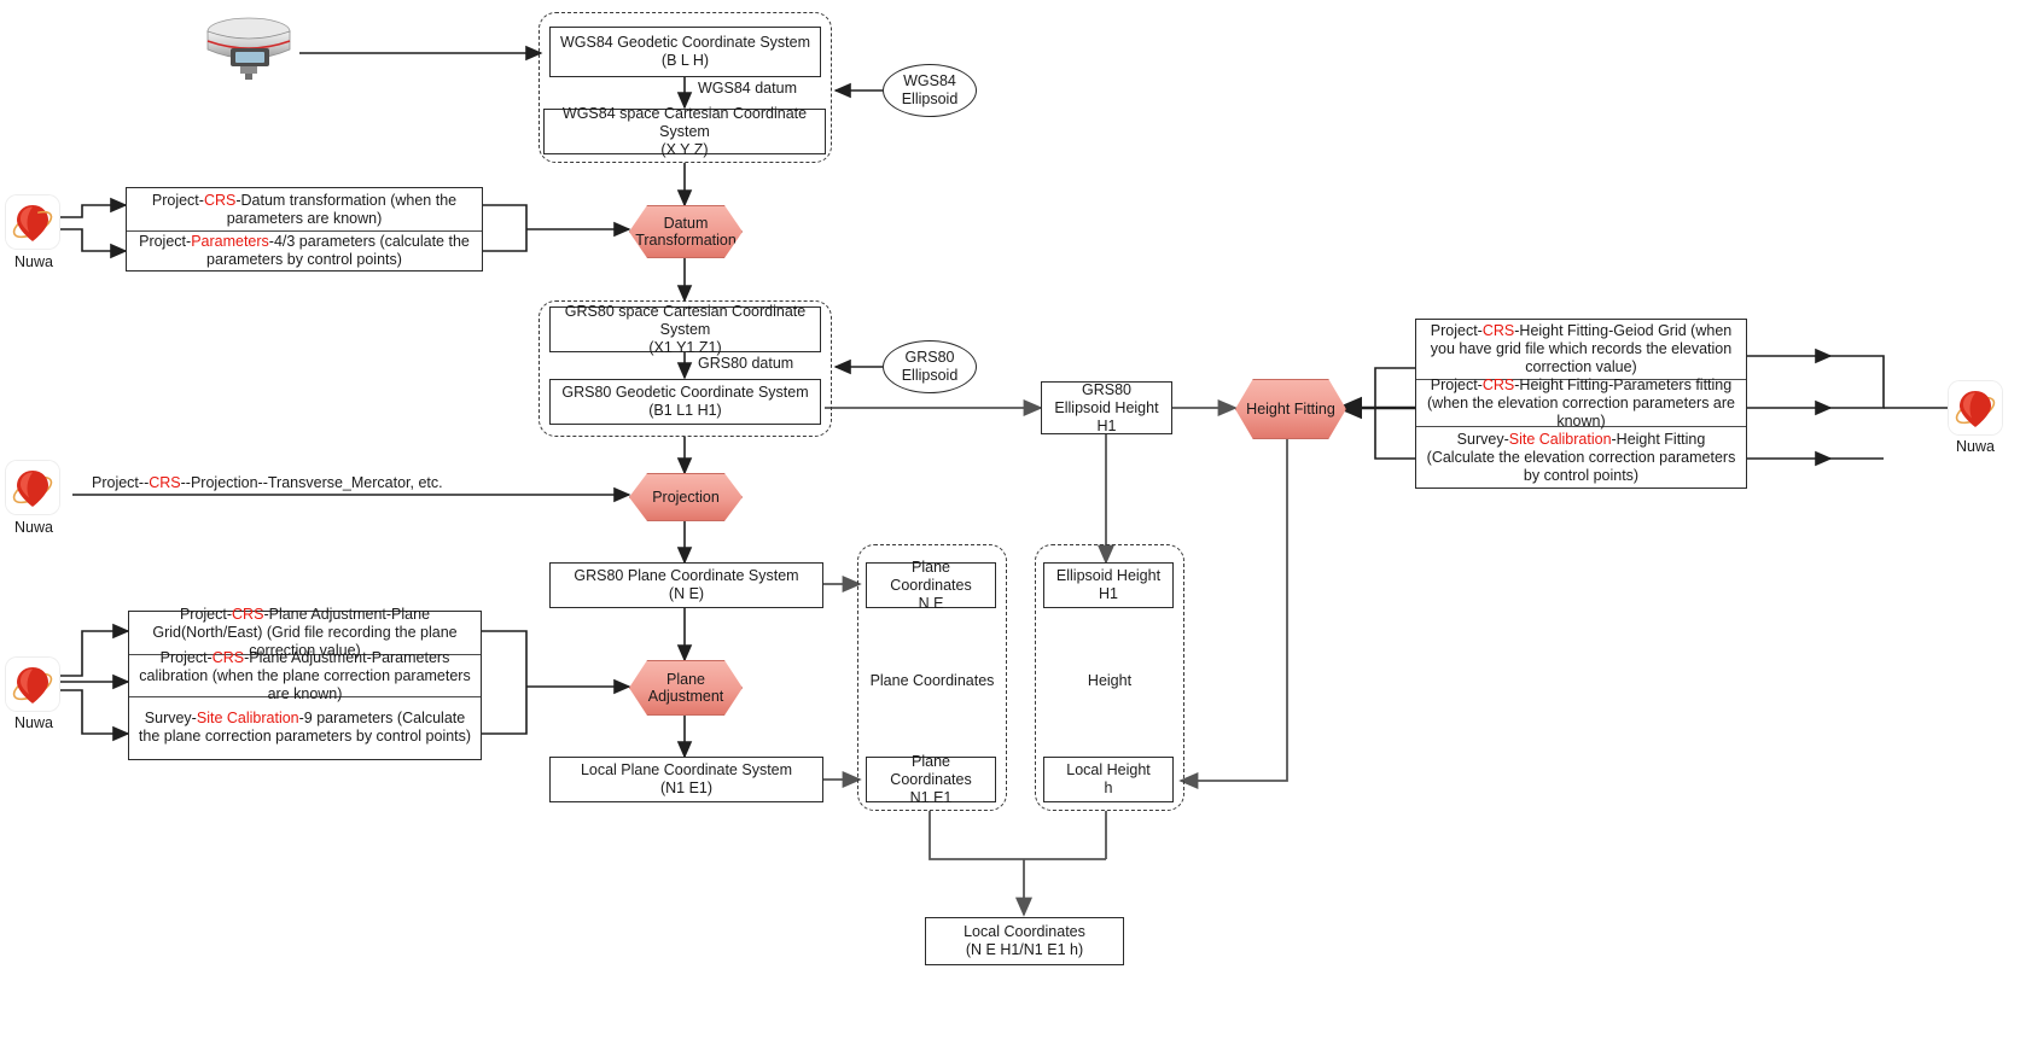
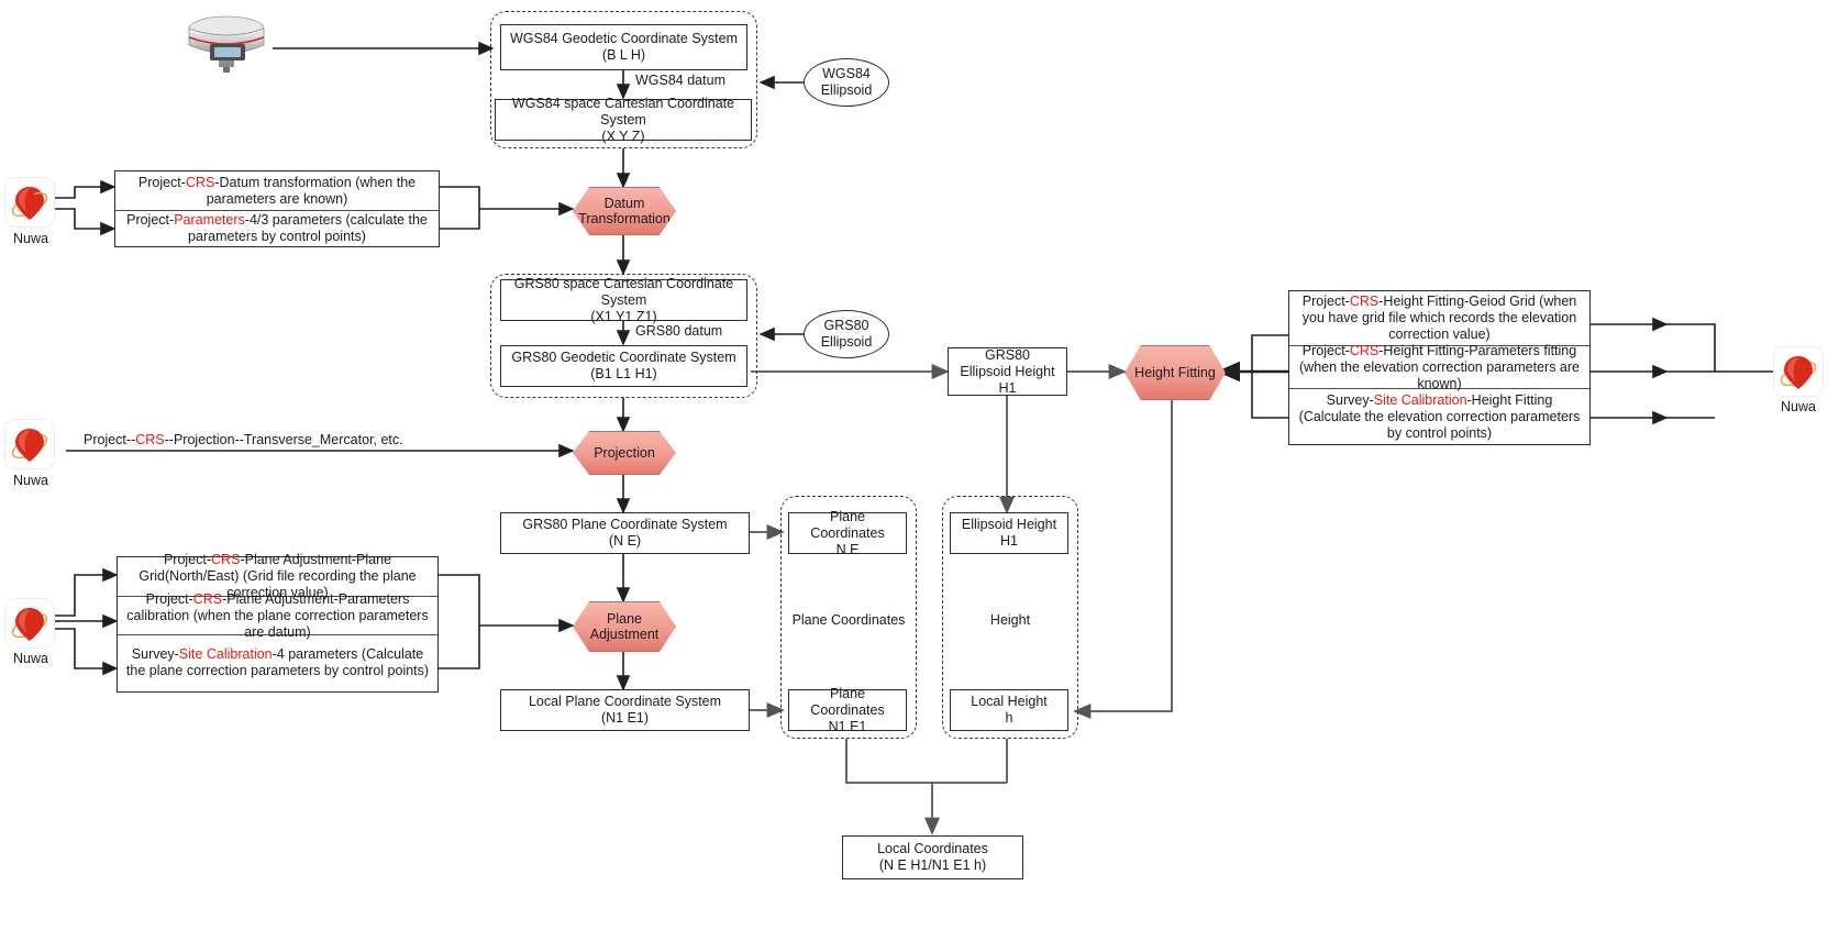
  WGS84 Geodetic Coordinate System
  (B L H)
  WGS84 space Cartesian Coordinate System
  (X Y Z)
  WGS84 datum
  WGS84 Ellipsoid
  Nuwa
  Project-CRS-Datum transformation (when the parameters are known)
  Project-Parameters-4/3 parameters (calculate the parameters by control points)
  Datum Transformation
  GRS80 space Cartesian Coordinate System
  (X1 Y1 Z1)
  GRS80 Geodetic Coordinate System
  (B1 L1 H1)
  GRS80 datum
  GRS80 Ellipsoid
  GRS80
  Ellipsoid Height H1
  Height Fitting
  Project-CRS-Height Fitting-Geiod Grid (when you have grid file which records the elevation correction value)
  Project-CRS-Height Fitting-Parameters fitting (when the elevation correction parameters are known)
  Survey-Site Calibration-Height Fitting (Calculate the elevation correction parameters by control points)
  Nuwa
  Nuwa
  Project--CRS--Projection--Transverse_Mercator, etc.
  Projection
  GRS80 Plane Coordinate System
  (N E)
  Nuwa
  Project-CRS-Plane Adjustment-Plane Grid(North/East) (Grid file recording the plane correction value)
- Project-CRS-Plane Adjustment-Parameters calibration (when the plane correction parameters are known)
+ Project-CRS-Plane Adjustment-Parameters calibration (when the plane correction parameters are datum)
- Survey-Site Calibration-9 parameters (Calculate the plane correction parameters by control points)
+ Survey-Site Calibration-4 parameters (Calculate the plane correction parameters by control points)
  Plane Adjustment
  Local Plane Coordinate System
  (N1 E1)
  Plane Coordinates
  N E
  Plane Coordinates
  Plane Coordinates
  N1 E1
  Ellipsoid Height
  H1
  Height
  Local Height
  h
  Local Coordinates
  (N E H1/N1 E1 h)
